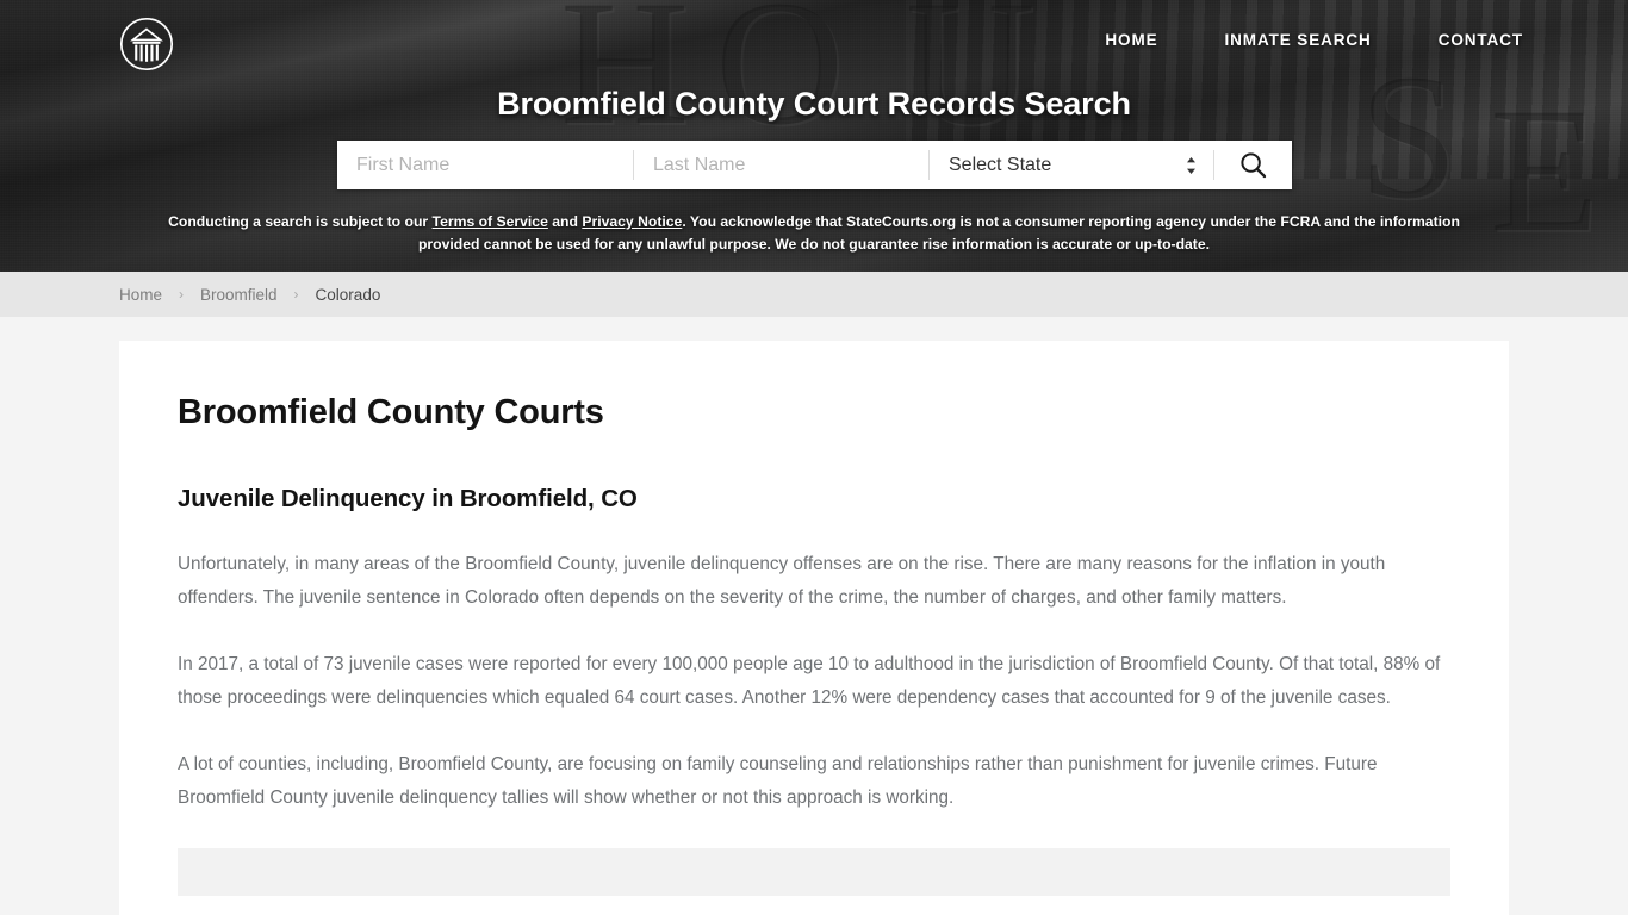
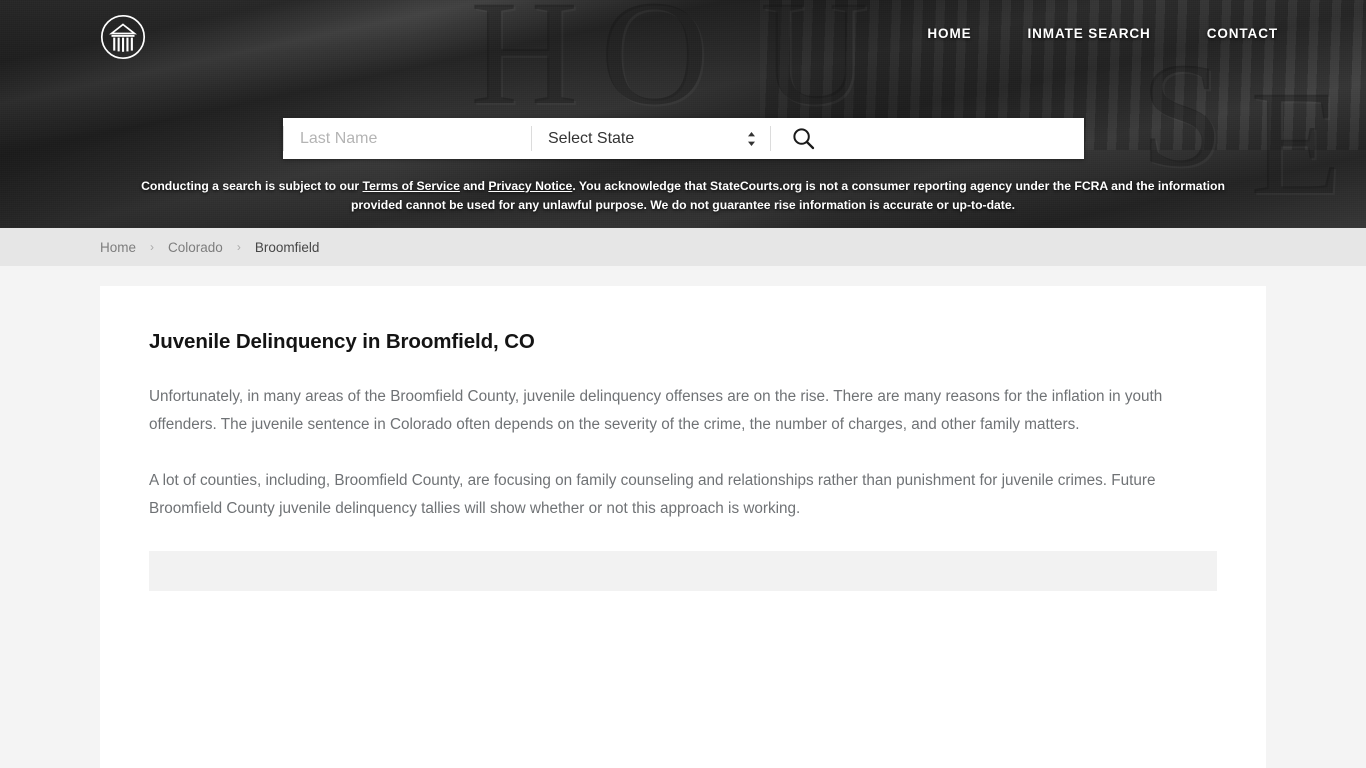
  HOME
  INMATE SEARCH
  CONTACT
- Broomfield County Court Records Search
- First Name
  Last Name
  Select State
  Conducting a search is subject to our Terms of Service and Privacy Notice. You acknowledge that StateCourts.org is not a consumer reporting agency under the FCRA and the information provided cannot be used for any unlawful purpose. We do not guarantee rise information is accurate or up-to-date.
  Home
  ›
- Broomfield
+ Colorado
  ›
- Colorado
+ Broomfield
- Broomfield County Courts
  Juvenile Delinquency in Broomfield, CO
  Unfortunately, in many areas of the Broomfield County, juvenile delinquency offenses are on the rise. There are many reasons for the inflation in youth offenders. The juvenile sentence in Colorado often depends on the severity of the crime, the number of charges, and other family matters.
- In 2017, a total of 73 juvenile cases were reported for every 100,000 people age 10 to adulthood in the jurisdiction of Broomfield County. Of that total, 88% of those proceedings were delinquencies which equaled 64 court cases. Another 12% were dependency cases that accounted for 9 of the juvenile cases.
  A lot of counties, including, Broomfield County, are focusing on family counseling and relationships rather than punishment for juvenile crimes. Future Broomfield County juvenile delinquency tallies will show whether or not this approach is working.
